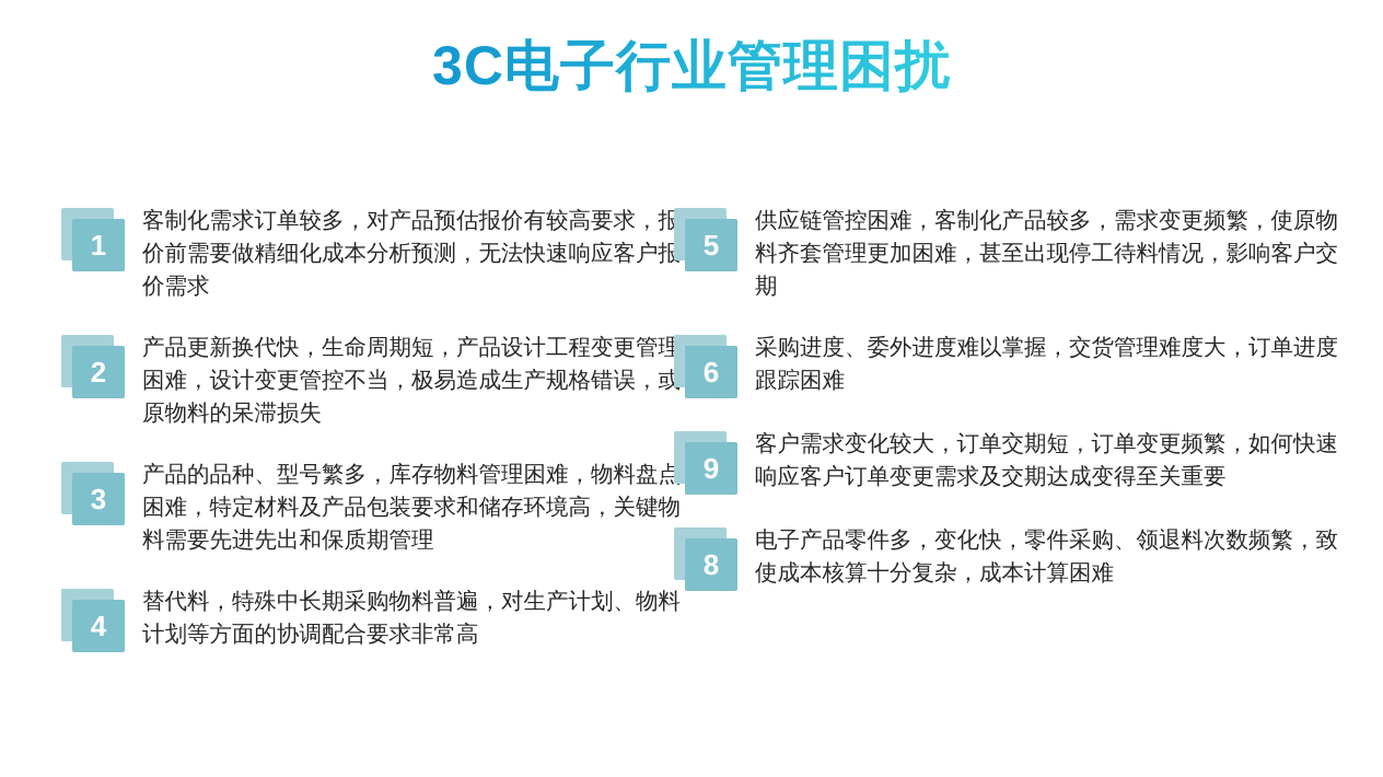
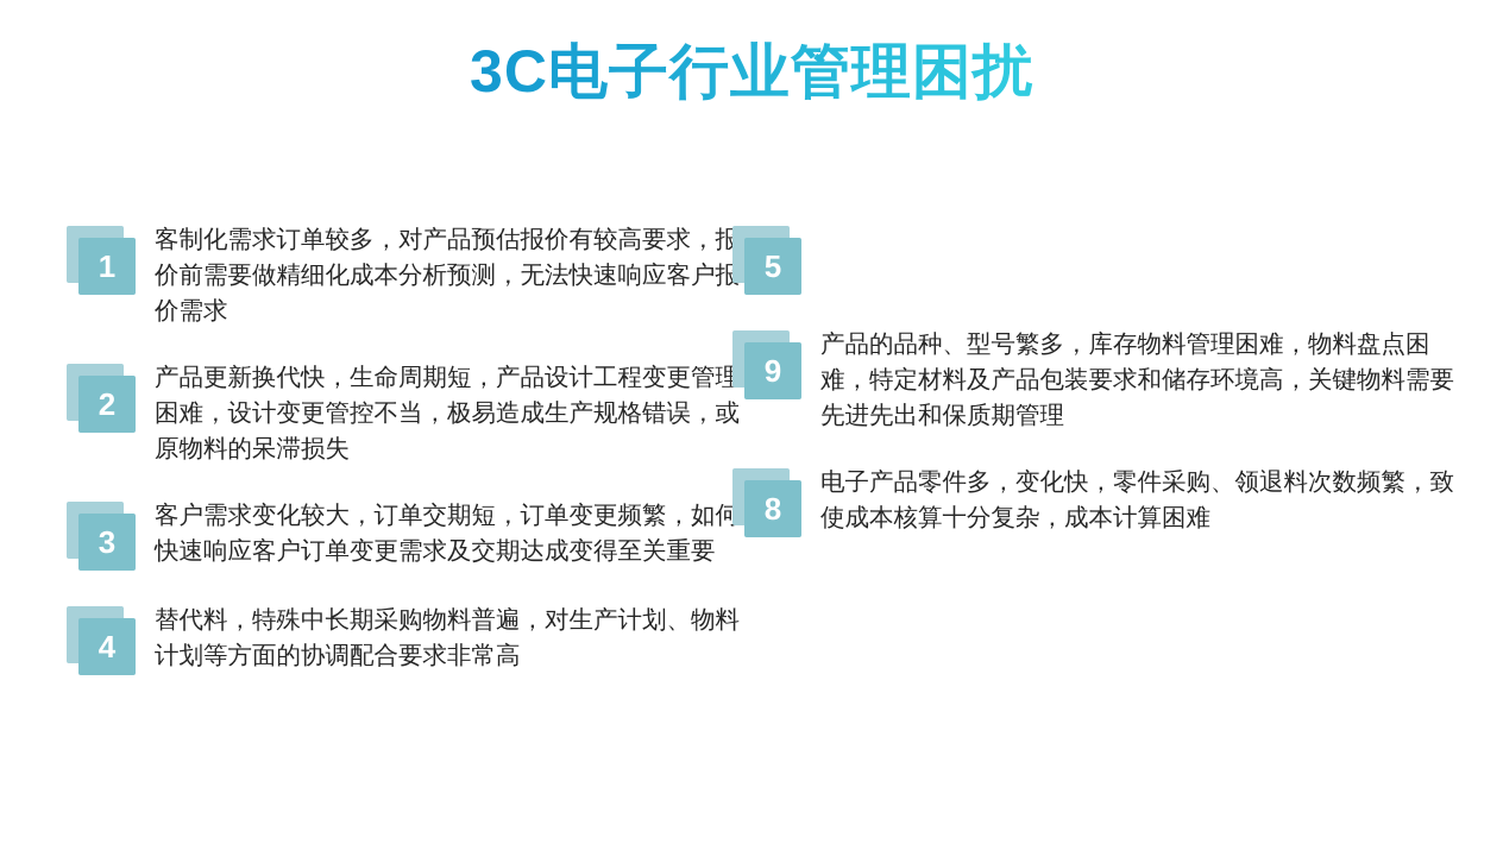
  3C电子行业管理困扰
  1
  客制化需求订单较多，对产品预估报价有较高要求，报价前需要做精细化成本分析预测，无法快速响应客户报价需求
  2
  产品更新换代快，生命周期短，产品设计工程变更管理困难，设计变更管控不当，极易造成生产规格错误，或原物料的呆滞损失
  3
- 产品的品种、型号繁多，库存物料管理困难，物料盘点困难，特定材料及产品包装要求和储存环境高，关键物料需要先进先出和保质期管理
+ 客户需求变化较大，订单交期短，订单变更频繁，如何快速响应客户订单变更需求及交期达成变得至关重要
  4
  替代料，特殊中长期采购物料普遍，对生产计划、物料计划等方面的协调配合要求非常高
  5
- 供应链管控困难，客制化产品较多，需求变更频繁，使原物料齐套管理更加困难，甚至出现停工待料情况，影响客户交期
- 6
- 采购进度、委外进度难以掌握，交货管理难度大，订单进度跟踪困难
  9
- 客户需求变化较大，订单交期短，订单变更频繁，如何快速响应客户订单变更需求及交期达成变得至关重要
+ 产品的品种、型号繁多，库存物料管理困难，物料盘点困难，特定材料及产品包装要求和储存环境高，关键物料需要先进先出和保质期管理
  8
  电子产品零件多，变化快，零件采购、领退料次数频繁，致使成本核算十分复杂，成本计算困难
